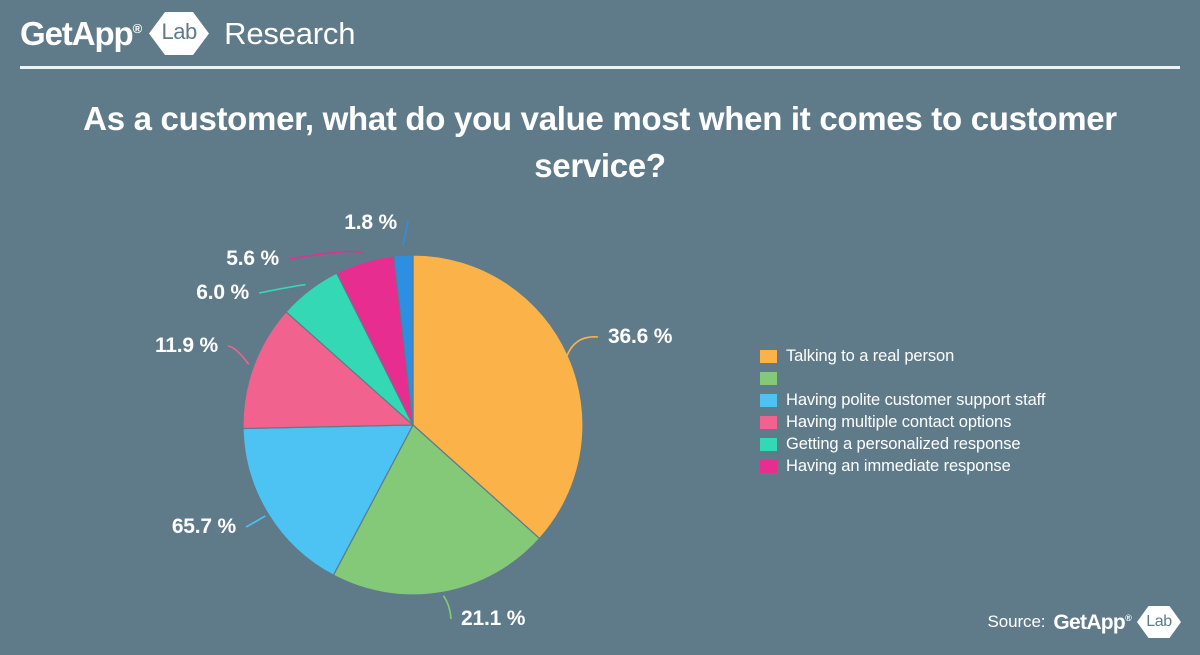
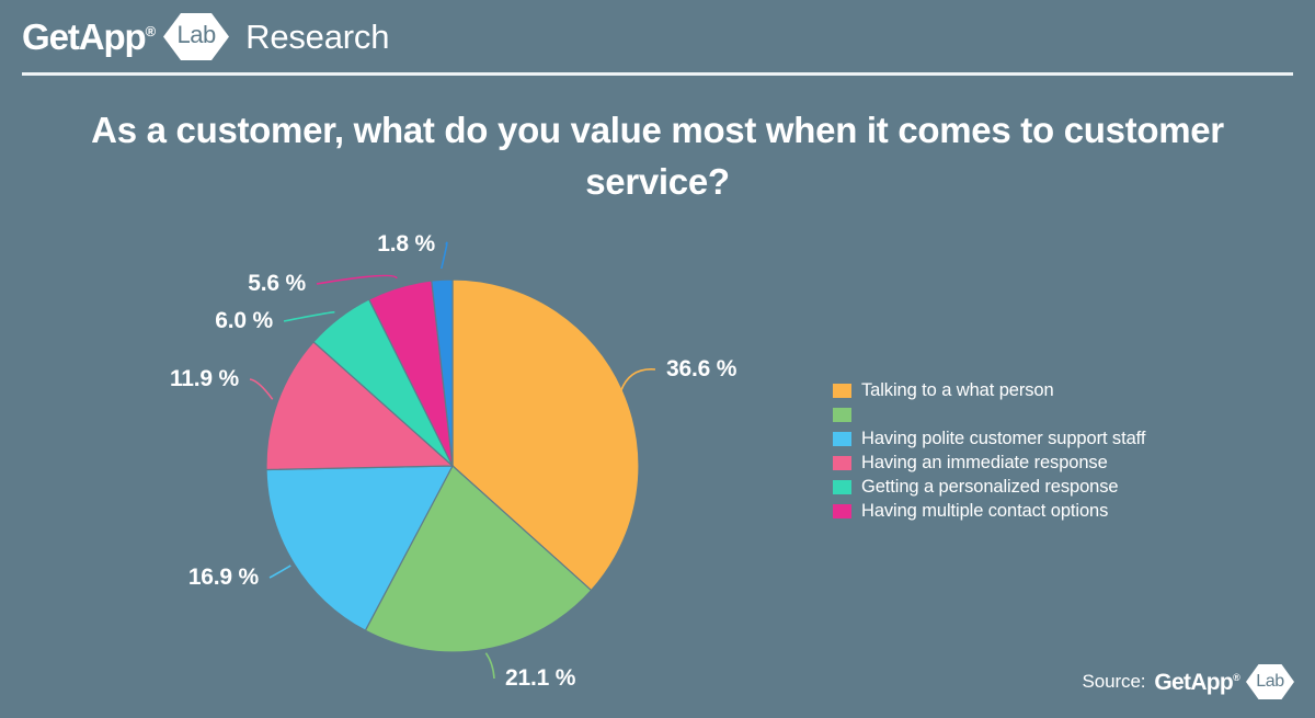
  GetApp®
  Lab
  Research
  As a customer, what do you value most when it comes to customer service?
  36.6 %
  21.1 %
- 65.7 %
+ 16.9 %
  11.9 %
  6.0 %
  5.6 %
  1.8 %
- Talking to a real person
+ Talking to a what person
  Having polite customer support staff
- Having multiple contact options
+ Having an immediate response
  Getting a personalized response
- Having an immediate response
+ Having multiple contact options
  Source:
  GetApp®
  Lab
